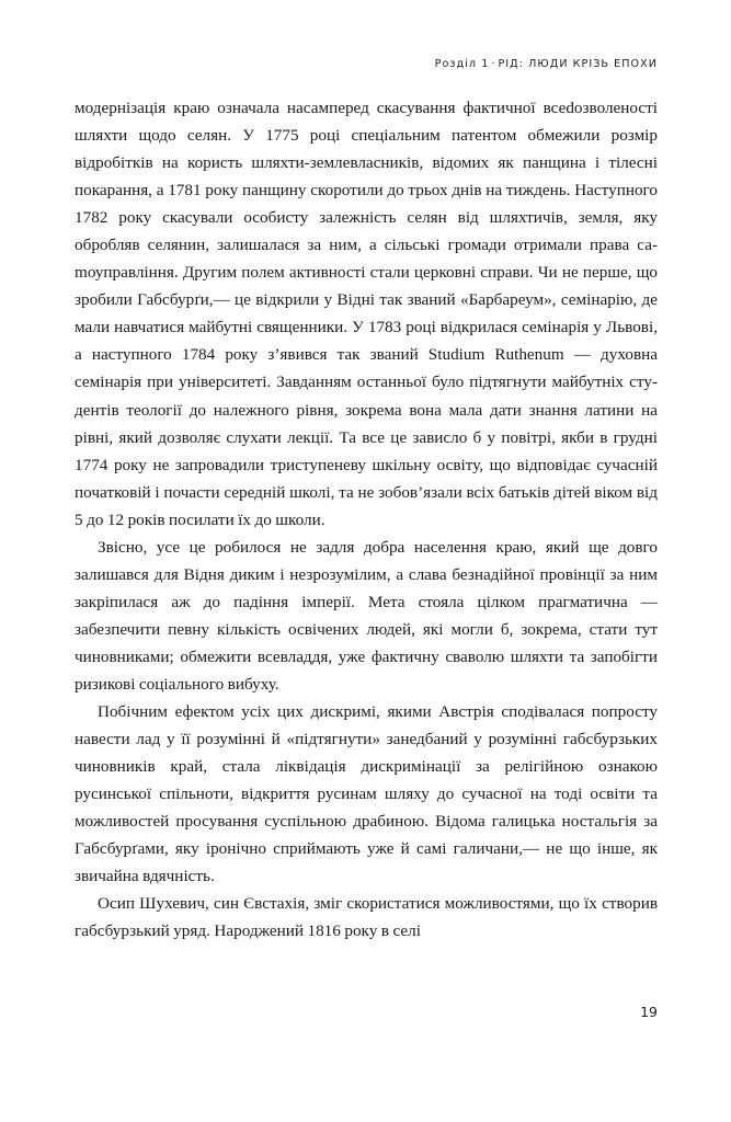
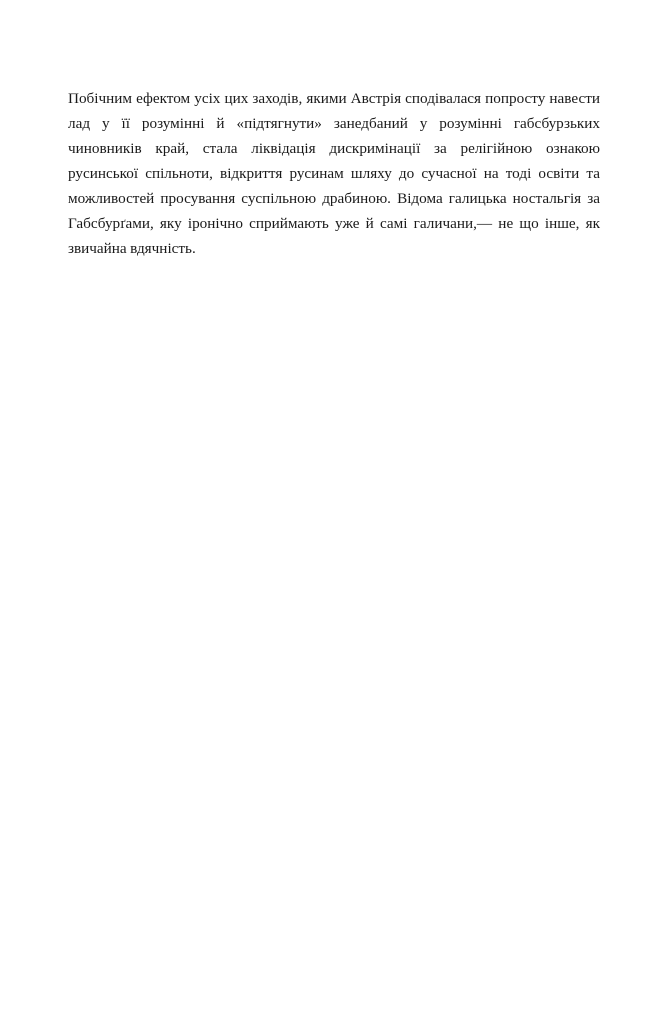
- Розділ 1 · РІД: ЛЮДИ КРІЗЬ ЕПОХИ
- модернізація краю означала насамперед скасування фактичної все­dозволеності шляхти щодо селян. У 1775 році спеціальним патентом обмежили розмір відробітків на користь шляхти-землевласників, відомих як панщина і тілесні покарання, а 1781 року панщину ско­ротили до трьох днів на тиждень. Наступного 1782 року скасували особисту залежність селян від шляхтичів, земля, яку обробляв се­лянин, залишалася за ним, а сільські громади отримали права са­mоуправління. Другим полем активності стали церковні справи. Чи не перше, що зробили Габсбурґи,— це відкрили у Відні так званий «Барбареум», семінарію, де мали навчатися майбутні священники. У 1783 році відкрилася семінарія у Львові, а наступного 1784 року з’явився так званий Studium Ruthenum — духовна семінарія при університеті. Завданням останньої було підтягнути майбутніх сту­дентів теології до належного рівня, зокрема вона мала дати знан­ня латини на рівні, який дозволяє слухати лекції. Та все це завис­ло б у повітрі, якби в грудні 1774 року не запровадили триступеневу шкільну освіту, що відповідає сучасній початковій і почасти серед­ній школі, та не зобов’язали всіх батьків дітей віком від 5 до 12 ро­ків посилати їх до школи.
- Звісно, усе це робилося не задля добра населення краю, який ще довго залишався для Відня диким і незрозумілим, а слава безнадій­ної провінції за ним закріпилася аж до падіння імперії. Мета стояла цілком прагматична — забезпечити певну кількість освічених лю­дей, які могли б, зокрема, стати тут чиновниками; обмежити все­владдя, уже фактичну сваволю шляхти та запобігти ризикові соці­ального вибуху.
- Побічним ефектом усіх цих дискримі, якими Австрія сподівалася попросту навести лад у її розумінні й «підтягнути» занедбаний у ро­зумінні габсбурзьких чиновників край, стала ліквідація дискримі­нації за релігійною ознакою русинської спільноти, відкриття руси­нам шляху до сучасної на тоді освіти та можливостей просування суспільною драбиною. Відома галицька ностальгія за Габсбурґами, яку іронічно сприймають уже й самі галичани,— не що інше, як звичайна вдячність.
+ Побічним ефектом усіх цих заходів, якими Австрія сподівалася попросту навести лад у її розумінні й «підтягнути» занедбаний у ро­зумінні габсбурзьких чиновників край, стала ліквідація дискримі­нації за релігійною ознакою русинської спільноти, відкриття руси­нам шляху до сучасної на тоді освіти та можливостей просування суспільною драбиною. Відома галицька ностальгія за Габсбурґами, яку іронічно сприймають уже й самі галичани,— не що інше, як звичайна вдячність.
- Осип Шухевич, син Євстахія, зміг скористатися можливостя­ми, що їх створив габсбурзький уряд. Народжений 1816 року в селі
- 19
